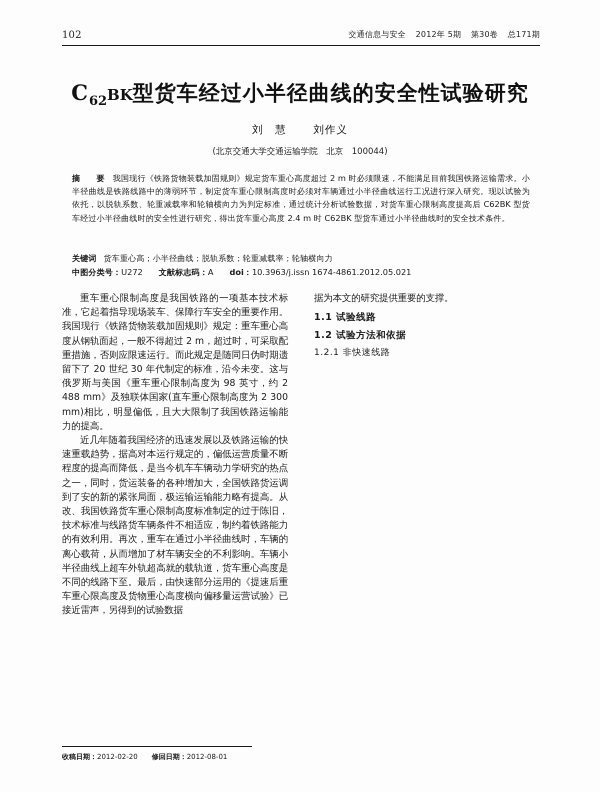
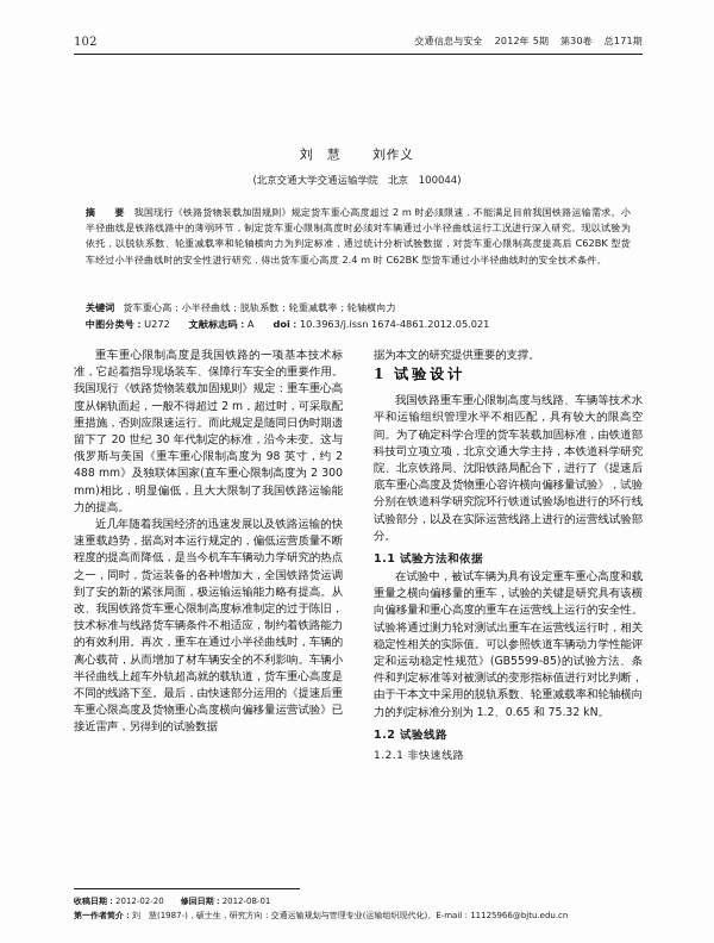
  102
  交通信息与安全 2012年 5期 第30卷 总171期
- C62BK型货车经过小半径曲线的安全性试验研究
  刘 慧 刘作义
  (北京交通大学交通运输学院 北京 100044)
  摘 要 我国现行《铁路货物装载加固规则》规定货车重心高度超过 2 m 时必须限速，不能满足目前我国铁路运输需求。小半径曲线是铁路线路中的薄弱环节，制定货车重心限制高度时必须对车辆通过小半径曲线运行工况进行深入研究。现以试验为依托，以脱轨系数、轮重减载率和轮轴横向力为判定标准，通过统计分析试验数据，对货车重心限制高度提高后 C62BK 型货车经过小半径曲线时的安全性进行研究，得出货车重心高度 2.4 m 时 C62BK 型货车通过小半径曲线时的安全技术条件。
  关键词 货车重心高；小半径曲线；脱轨系数；轮重减载率；轮轴横向力
  中图分类号：U272 文献标志码：A doi：10.3963/j.issn 1674-4861.2012.05.021
  重车重心限制高度是我国铁路的一项基本技术标准，它起着指导现场装车、保障行车安全的重要作用。我国现行《铁路货物装载加固规则》规定：重车重心高度从钢轨面起，一般不得超过 2 m，超过时，可采取配重措施，否则应限速运行。而此规定是随同日伪时期遗留下了 20 世纪 30 年代制定的标准，沿今未变。这与俄罗斯与美国《重车重心限制高度为 98 英寸，约 2 488 mm》及独联体国家(直车重心限制高度为 2 300 mm)相比，明显偏低，且大大限制了我国铁路运输能力的提高。
  近几年随着我国经济的迅速发展以及铁路运输的快速重载趋势，据高对本运行规定的，偏低运营质量不断程度的提高而降低，是当今机车车辆动力学研究的热点之一，同时，货运装备的各种增加大，全国铁路货运调到了安的新的紧张局面，极运输运输能力略有提高。从改、我国铁路货车重心限制高度标准制定的过于陈旧，技术标准与线路货车辆条件不相适应，制约着铁路能力的有效利用。再次，重车在通过小半径曲线时，车辆的离心载荷，从而增加了材车辆安全的不利影响。车辆小半径曲线上超车外轨超高就的载轨道，货车重心高度是不同的线路下至。最后，由快速部分运用的《提速后重车重心限高度及货物重心高度横向偏移量运营试验》已接近雷声，另得到的试验数据
  据为本文的研究提供重要的支撑。
+ 1 试验设计
+ 我国铁路重车重心限制高度与线路、车辆等技术水平和运输组织管理水平不相匹配，具有较大的限高空间。为了确定科学合理的货车装载加固标准，由铁道部科技司立项立项，北京交通大学主持，本铁道科学研究院、北京铁路局、沈阳铁路局配合下，进行了《提速后底车重心高度及货物重心容许横向偏移量试验》，试验分别在铁道科学研究院环行铁道试验场地进行的环行线试验部分，以及在实际运营线路上进行的运营线试验部分。
- 1.1 试验线路
+ 1.1 试验方法和依据
+ 在试验中，被试车辆为具有设定重车重心高度和载重量之横向偏移量的重车，试验的关键是研究具有该横向偏移量和重心高度的重车在运营线上运行的安全性。试验将通过测力轮对测试出重车在运营线运行时，相关稳定性相关的实际值。可以参照铁道车辆动力学性能评定和运动稳定性规范》(GB5599-85)的试验方法、条件和判定标准等对被测试的变形指标值进行对比判断，由于干本文中采用的脱轨系数、轮重减载率和轮轴横向力的判定标准分别为 1.2、0.65 和 75.32 kN。
- 1.2 试验方法和依据
+ 1.2 试验线路
  1.2.1 非快速线路
  收稿日期：2012-02-20 修回日期：2012-08-01
+ 第一作者简介：刘 慧(1987-)，硕士生，研究方向：交通运输规划与管理专业(运输组织现代化)。E-mail：11125966@bjtu.edu.cn
